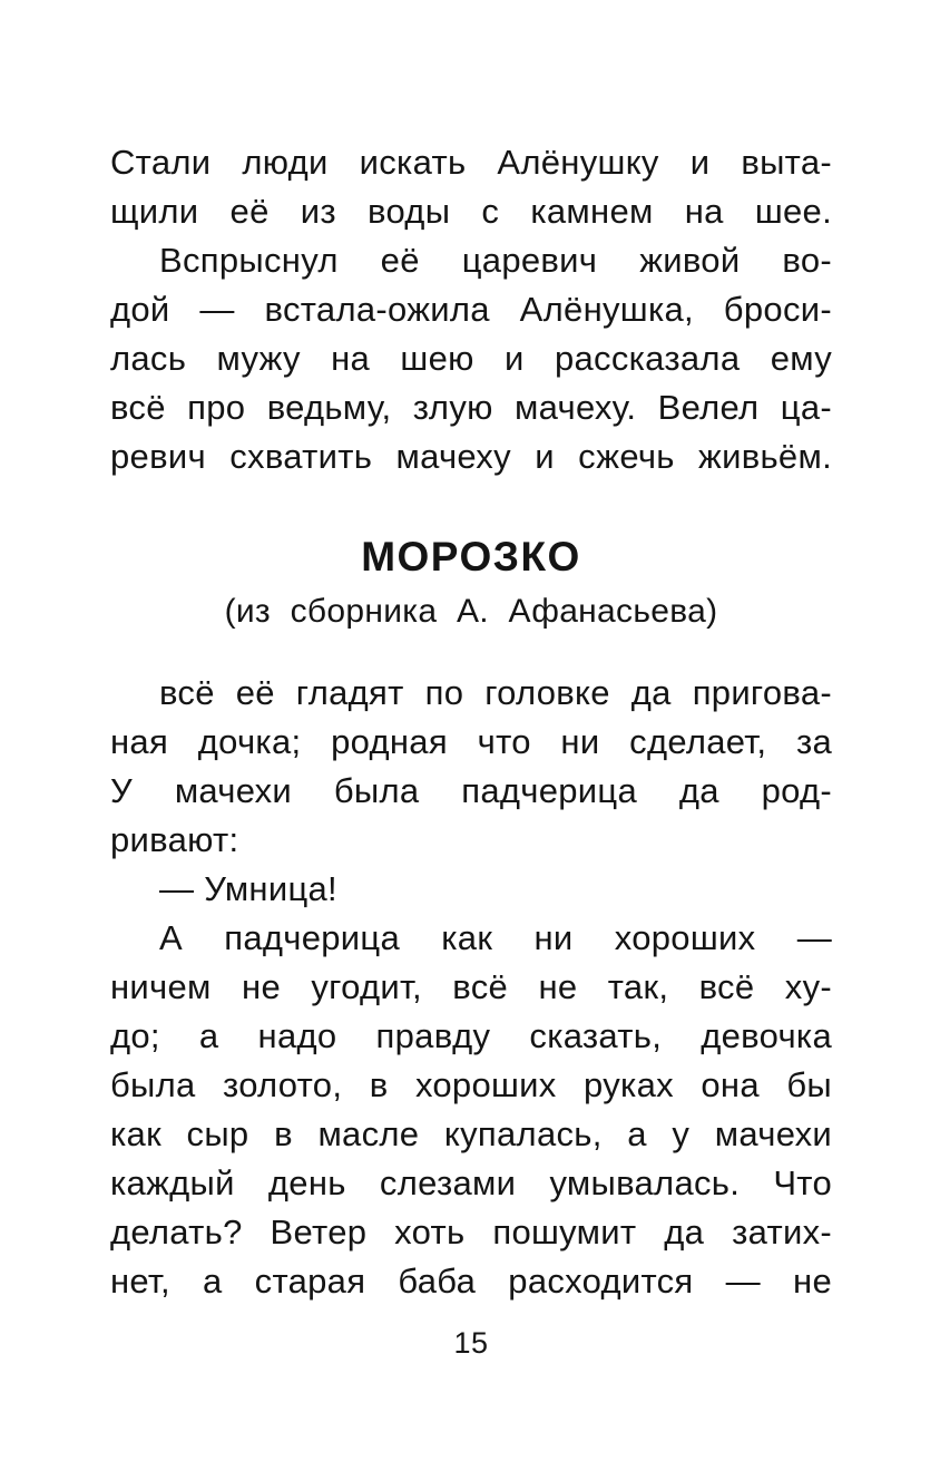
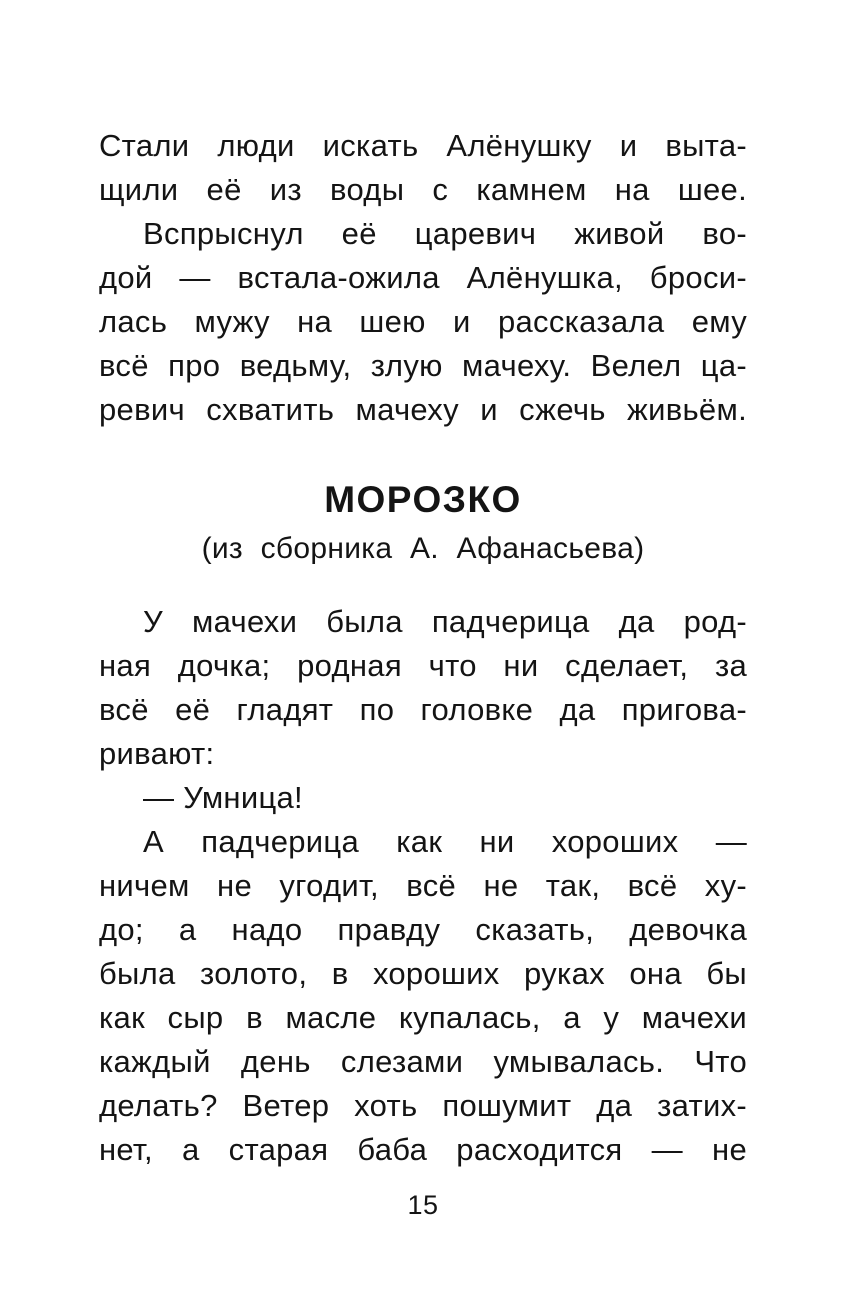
  Стали люди искать Алёнушку и выта-
  щили её из воды с камнем на шее.
  Вспрыснул её царевич живой во-
  дой — встала-ожила Алёнушка, броси-
  лась мужу на шею и рассказала ему
  всё про ведьму, злую мачеху. Велел ца-
  ревич схватить мачеху и сжечь живьём.
  МОРОЗКО
  (из сборника А. Афанасьева)
- всё её гладят по головке да пригова-
+ У мачехи была падчерица да род-
  ная дочка; родная что ни сделает, за
- У мачехи была падчерица да род-
+ всё её гладят по головке да пригова-
  ривают:
  — Умница!
  А падчерица как ни хороших —
  ничем не угодит, всё не так, всё ху-
  до; а надо правду сказать, девочка
  была золото, в хороших руках она бы
  как сыр в масле купалась, а у мачехи
  каждый день слезами умывалась. Что
  делать? Ветер хоть пошумит да затих-
  нет, а старая баба расходится — не
  15
